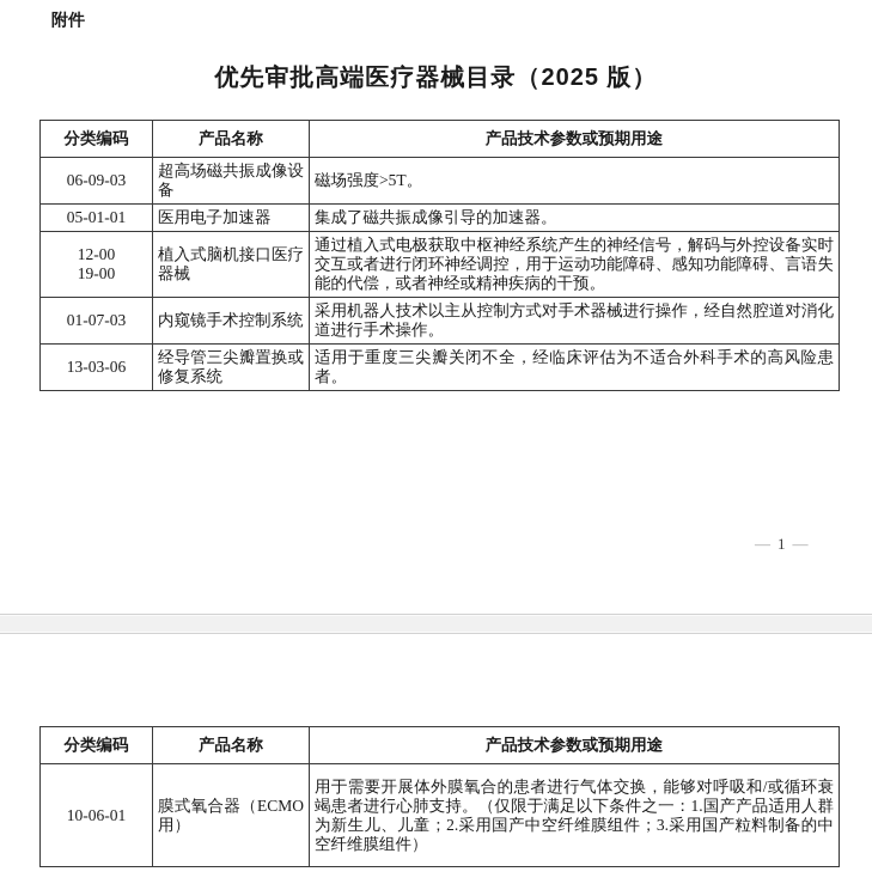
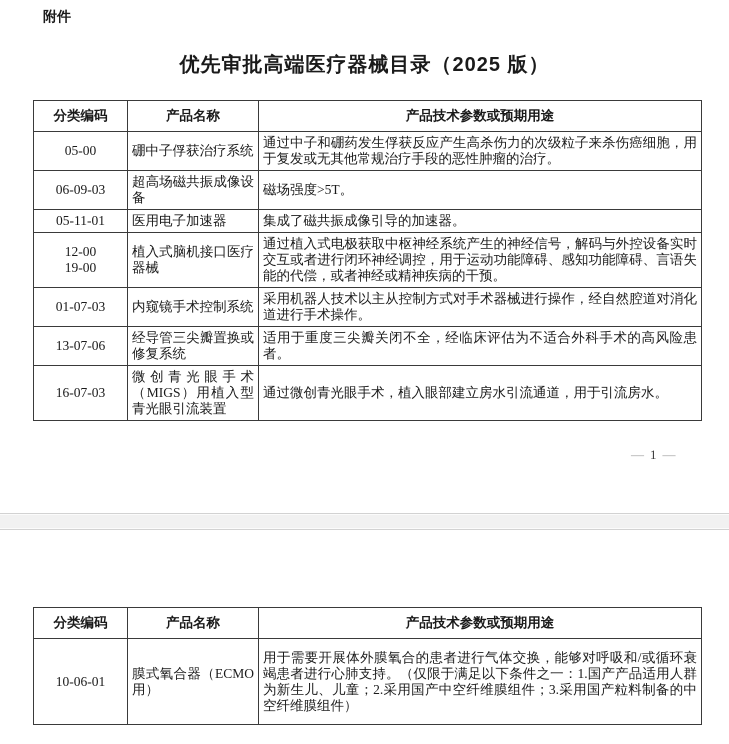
  附件
  优先审批高端医疗器械目录（2025 版）
  分类编码	产品名称	产品技术参数或预期用途
+ 05-00	硼中子俘获治疗系统	通过中子和硼药发生俘获反应产生高杀伤力的次级粒子来杀伤癌细胞，用于复发或无其他常规治疗手段的恶性肿瘤的治疗。
  06-09-03	超高场磁共振成像设备	磁场强度>5T。
- 05-01-01	医用电子加速器	集成了磁共振成像引导的加速器。
+ 05-11-01	医用电子加速器	集成了磁共振成像引导的加速器。
  12-00 19-00	植入式脑机接口医疗器械	通过植入式电极获取中枢神经系统产生的神经信号，解码与外控设备实时交互或者进行闭环神经调控，用于运动功能障碍、感知功能障碍、言语失能的代偿，或者神经或精神疾病的干预。
  01-07-03	内窥镜手术控制系统	采用机器人技术以主从控制方式对手术器械进行操作，经自然腔道对消化道进行手术操作。
- 13-03-06	经导管三尖瓣置换或修复系统	适用于重度三尖瓣关闭不全，经临床评估为不适合外科手术的高风险患者。
+ 13-07-06	经导管三尖瓣置换或修复系统	适用于重度三尖瓣关闭不全，经临床评估为不适合外科手术的高风险患者。
+ 16-07-03	微创青光眼手术（MIGS）用植入型青光眼引流装置	通过微创青光眼手术，植入眼部建立房水引流通道，用于引流房水。
  — 1 —
  分类编码	产品名称	产品技术参数或预期用途
  10-06-01	膜式氧合器（ECMO 用）	用于需要开展体外膜氧合的患者进行气体交换，能够对呼吸和/或循环衰竭患者进行心肺支持。（仅限于满足以下条件之一：1.国产产品适用人群为新生儿、儿童；2.采用国产中空纤维膜组件；3.采用国产粒料制备的中空纤维膜组件）
